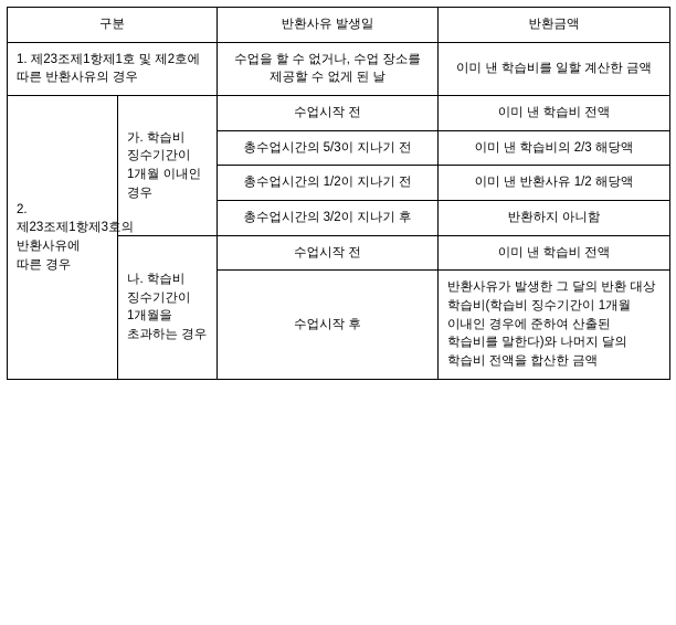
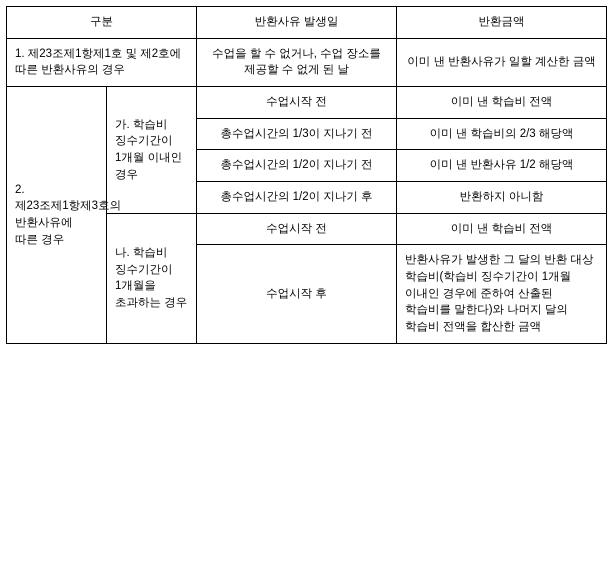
  구분	반환사유 발생일	반환금액
- 1. 제23조제1항제1호 및 제2호에 따른 반환사유의 경우	수업을 할 수 없거나, 수업 장소를 제공할 수 없게 된 날	이미 낸 학습비를 일할 계산한 금액
+ 1. 제23조제1항제1호 및 제2호에 따른 반환사유의 경우	수업을 할 수 없거나, 수업 장소를 제공할 수 없게 된 날	이미 낸 반환사유가 일할 계산한 금액
  2. 제23조제1항제3호의 반환사유에 따른 경우	가. 학습비 징수기간이 1개월 이내인 경우	수업시작 전	이미 낸 학습비 전액
- 총수업시간의 5/3이 지나기 전	이미 낸 학습비의 2/3 해당액
+ 총수업시간의 1/3이 지나기 전	이미 낸 학습비의 2/3 해당액
  총수업시간의 1/2이 지나기 전	이미 낸 반환사유 1/2 해당액
- 총수업시간의 3/2이 지나기 후	반환하지 아니함
+ 총수업시간의 1/2이 지나기 후	반환하지 아니함
  나. 학습비 징수기간이 1개월을 초과하는 경우	수업시작 전	이미 낸 학습비 전액
  수업시작 후	반환사유가 발생한 그 달의 반환 대상 학습비(학습비 징수기간이 1개월 이내인 경우에 준하여 산출된 학습비를 말한다)와 나머지 달의 학습비 전액을 합산한 금액
